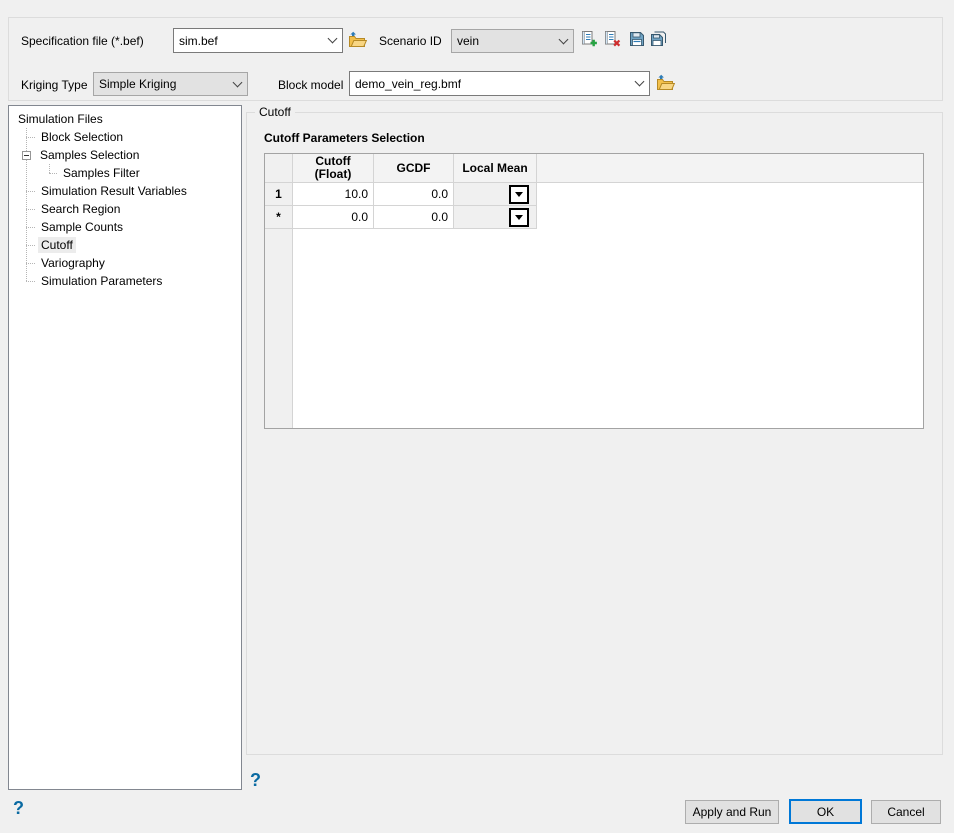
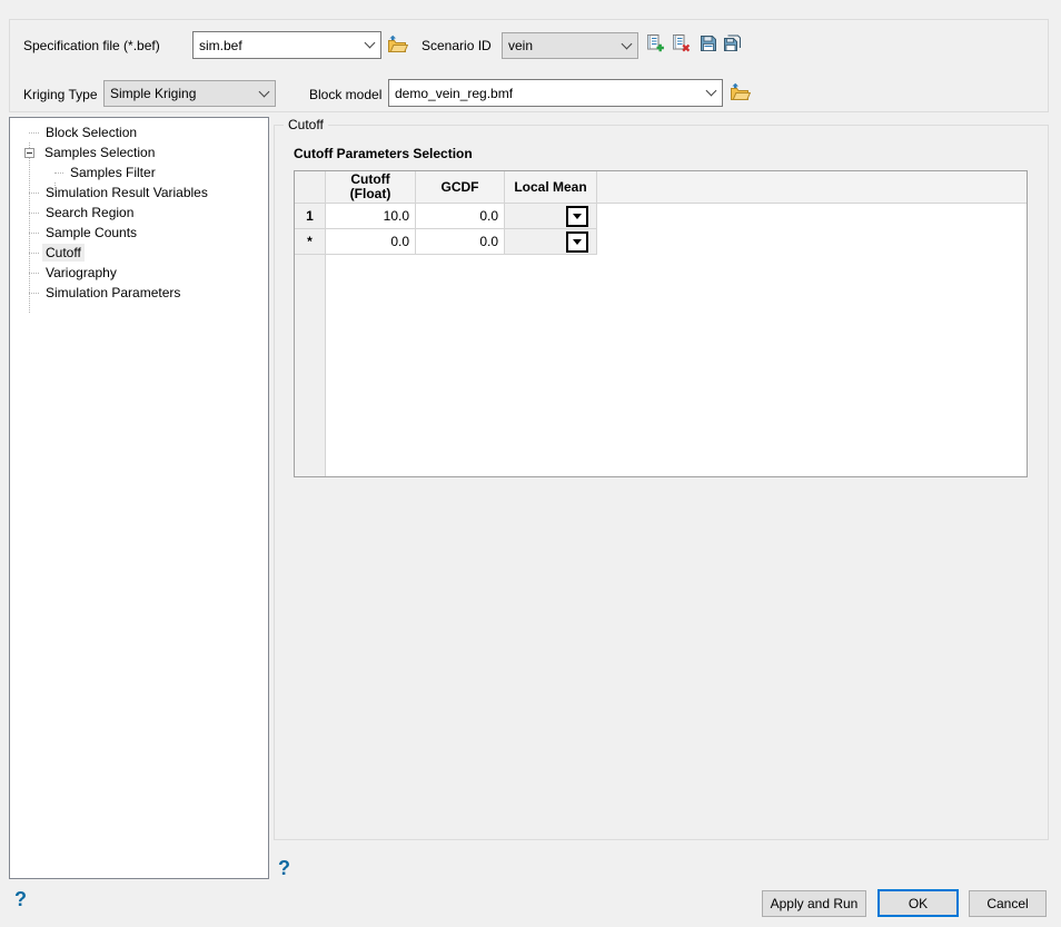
  Specification file (*.bef)
  sim.bef
  Scenario ID
  vein
  Kriging Type
  Simple Kriging
  Block model
  demo_vein_reg.bmf
- Simulation Files
  Block Selection
  Samples Selection
  Samples Filter
  Simulation Result Variables
  Search Region
  Sample Counts
  Cutoff
  Variography
  Simulation Parameters
  Cutoff
  Cutoff Parameters Selection
  Cutoff
  (Float)
  GCDF
  Local Mean
  1
  10.0
  0.0
  *
  0.0
  0.0
  ?
  ?
  Apply and Run
  OK
  Cancel
